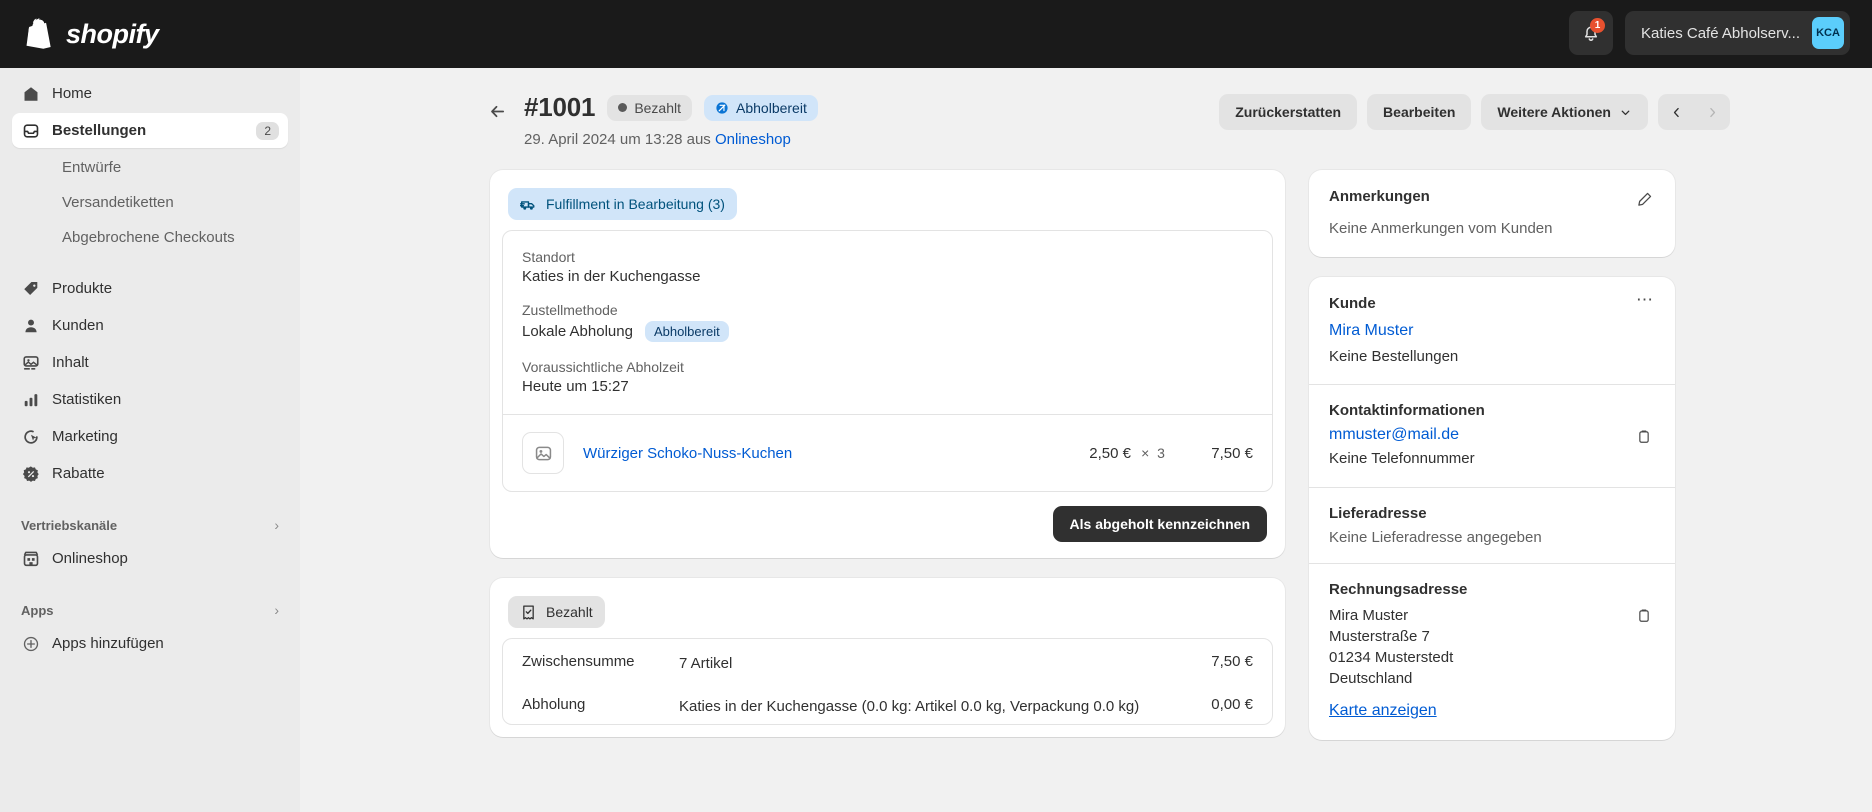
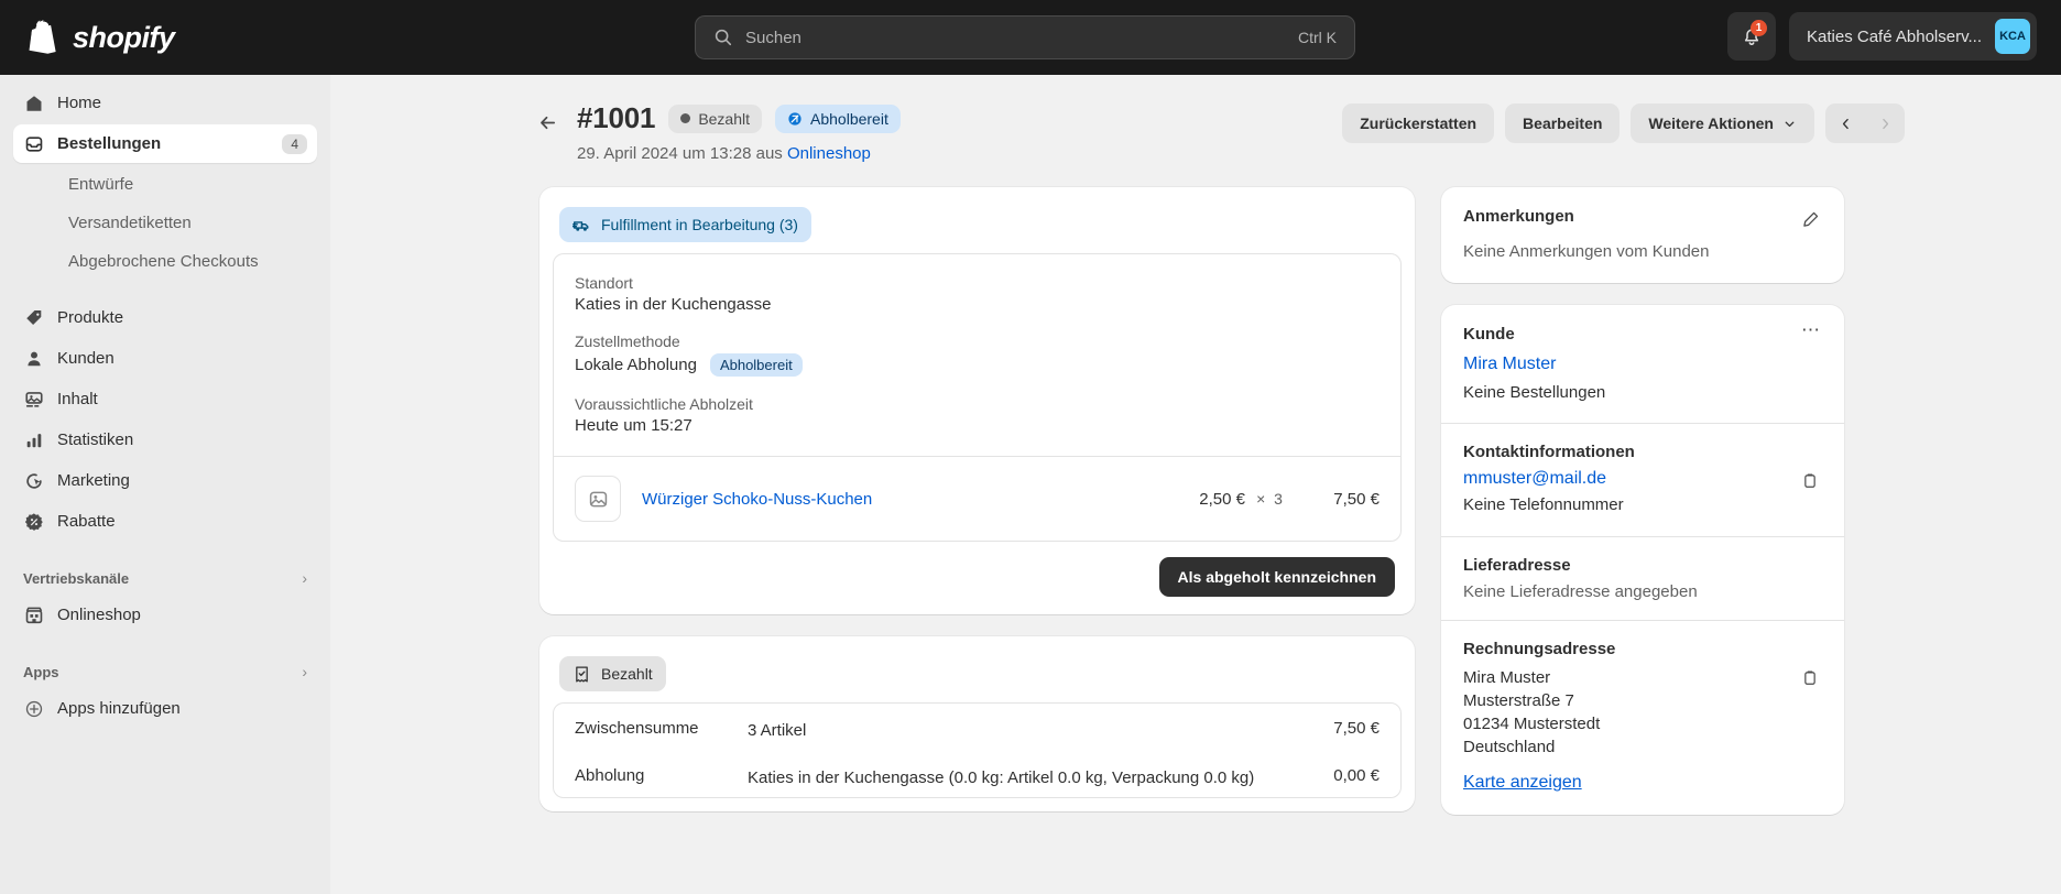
  shopify
+ Suchen
+ Ctrl K
  1
  Katies Café Abholserv...
  KCA
  Home
  Bestellungen
- 2
+ 4
  Entwürfe
  Versandetiketten
  Abgebrochene Checkouts
  Produkte
  Kunden
  Inhalt
  Statistiken
  Marketing
  Rabatte
  Vertriebskanäle
  ›
  Onlineshop
  Apps
  ›
  Apps hinzufügen
  #1001
  Bezahlt
  Abholbereit
  29. April 2024 um 13:28 aus Onlineshop
  Zurückerstatten
  Bearbeiten
  Weitere Aktionen
  Fulfillment in Bearbeitung (3)
  Standort
  Katies in der Kuchengasse
  Zustellmethode
  Lokale Abholung
  Abholbereit
  Voraussichtliche Abholzeit
  Heute um 15:27
  Würziger Schoko-Nuss-Kuchen
  2,50 €
  × 3
  7,50 €
  Als abgeholt kennzeichnen
  Bezahlt
  Zwischensumme
- 7 Artikel
+ 3 Artikel
  7,50 €
  Abholung
  Katies in der Kuchengasse (0.0 kg: Artikel 0.0 kg, Verpackung 0.0 kg)
  0,00 €
  Anmerkungen
  Keine Anmerkungen vom Kunden
  Kunde
  ⋯
  Mira Muster
  Keine Bestellungen
  Kontaktinformationen
  mmuster@mail.de
  Keine Telefonnummer
  Lieferadresse
  Keine Lieferadresse angegeben
  Rechnungsadresse
  Mira Muster
  Musterstraße 7
  01234 Musterstedt
  Deutschland
  Karte anzeigen
